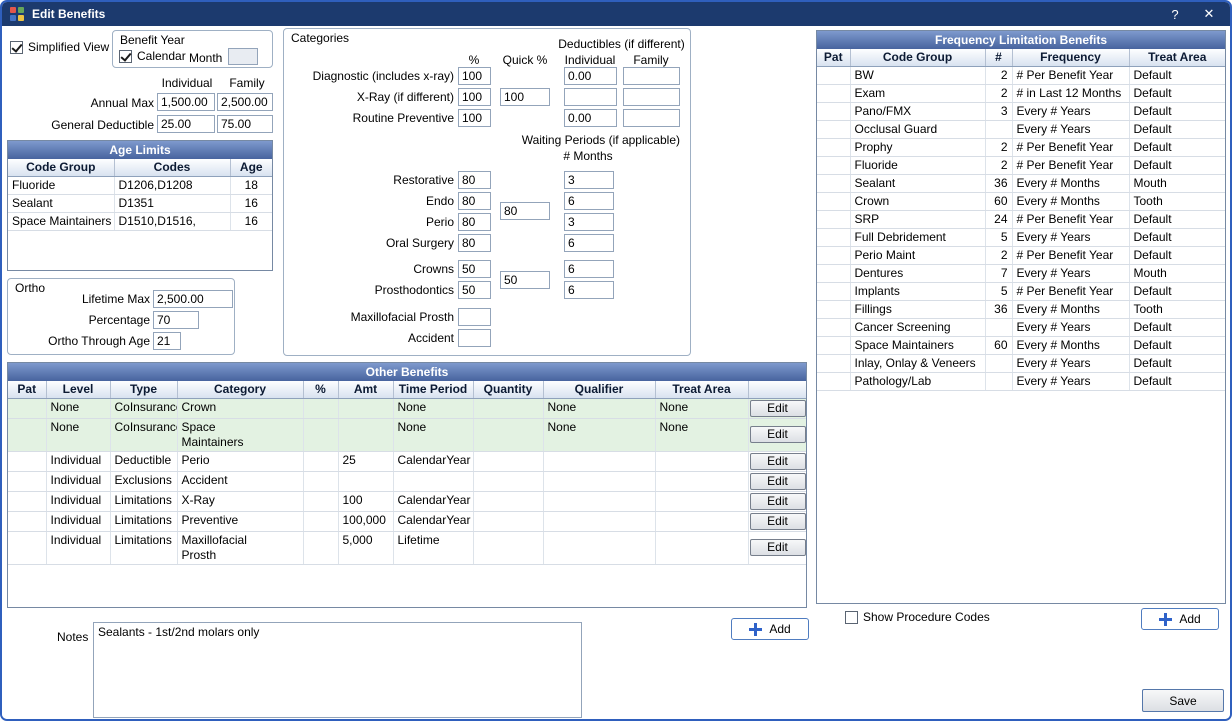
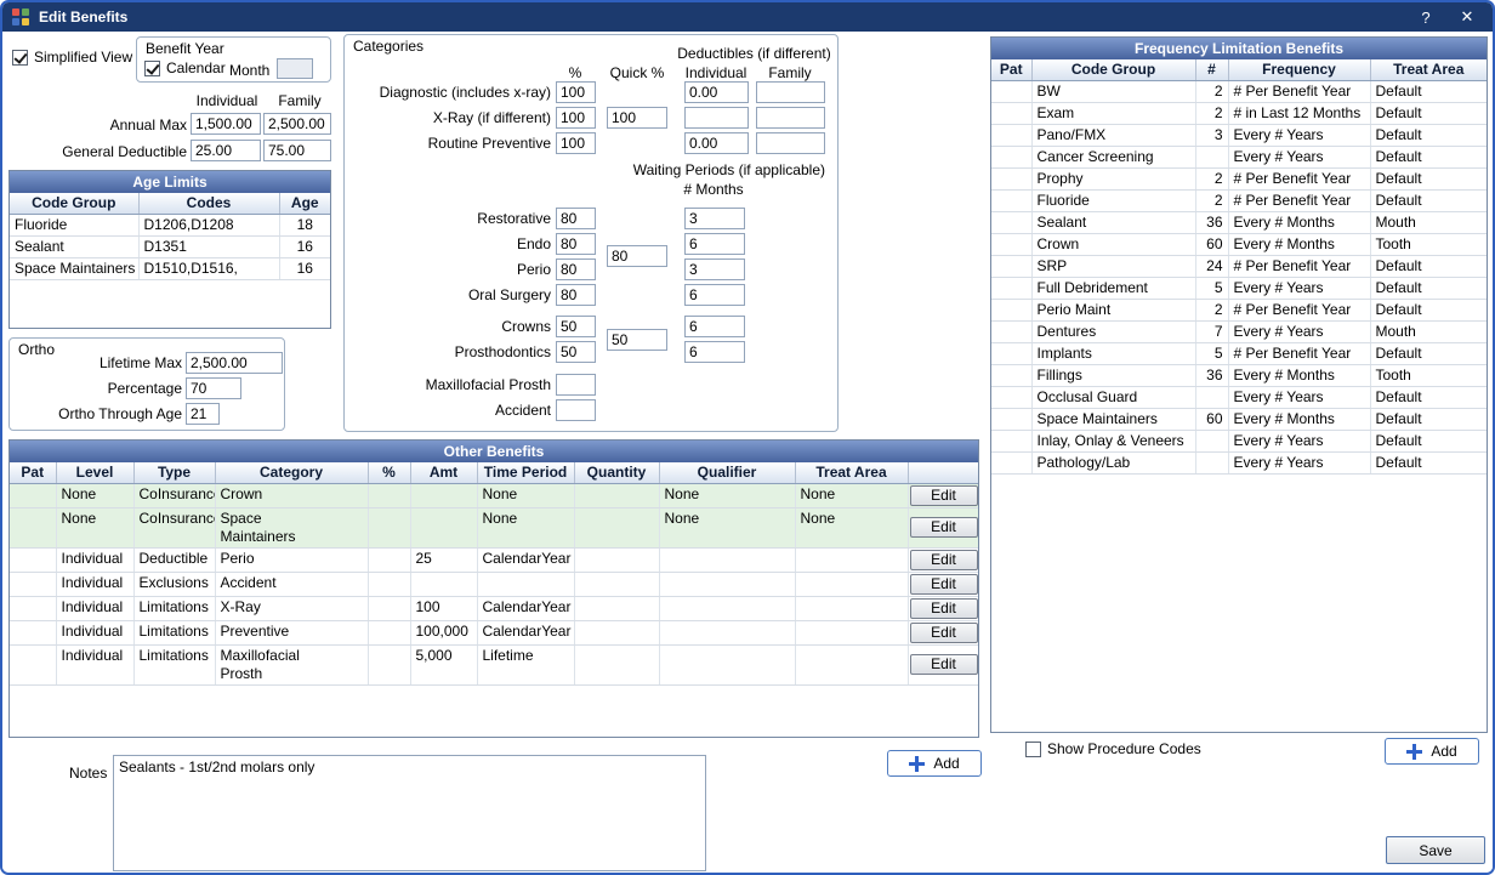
  Edit Benefits
  ?
  ✕
  Simplified View
  Benefit Year
  Calendar
  Month
  Individual
  Family
  Annual Max
  1,500.00
  2,500.00
  General Deductible
  25.00
  75.00
  Age Limits
  Code Group	Codes	Age
  Fluoride	D1206,D1208	18
  Sealant	D1351	16
  Space Maintainers	D1510,D1516,	16
  Ortho
  Lifetime Max
  2,500.00
  Percentage
  70
  Ortho Through Age
  21
  Categories
  Deductibles (if different)
  %
  Quick %
  Individual
  Family
  Diagnostic (includes x-ray)
  100
  0.00
  X-Ray (if different)
  100
  100
  Routine Preventive
  100
  0.00
  Waiting Periods (if applicable)
  # Months
  Restorative
  80
  3
  Endo
  80
  6
  80
  Perio
  80
  3
  Oral Surgery
  80
  6
  Crowns
  50
  6
  50
  Prosthodontics
  50
  6
  Maxillofacial Prosth
  Accident
  Other Benefits
  Pat	Level	Type	Category	%	Amt	Time Period	Quantity	Qualifier	Treat Area
  	None	CoInsuranc	Crown			None		None	None	Edit
  	None	CoInsuranc	Space Maintainers			None		None	None	Edit
  	Individual	Deductible	Perio		25	CalendarYear				Edit
  	Individual	Exclusions	Accident							Edit
  	Individual	Limitations	X-Ray		100	CalendarYear				Edit
  	Individual	Limitations	Preventive		100,000	CalendarYear				Edit
  	Individual	Limitations	Maxillofacial Prosth		5,000	Lifetime				Edit
  Notes
  Sealants - 1st/2nd molars only
  Add
  Frequency Limitation Benefits
  Pat	Code Group	#	Frequency	Treat Area
  	BW	2	# Per Benefit Year	Default
  	Exam	2	# in Last 12 Months	Default
  	Pano/FMX	3	Every # Years	Default
- 	Occlusal Guard		Every # Years	Default
+ 	Cancer Screening		Every # Years	Default
  	Prophy	2	# Per Benefit Year	Default
  	Fluoride	2	# Per Benefit Year	Default
  	Sealant	36	Every # Months	Mouth
  	Crown	60	Every # Months	Tooth
  	SRP	24	# Per Benefit Year	Default
  	Full Debridement	5	Every # Years	Default
  	Perio Maint	2	# Per Benefit Year	Default
  	Dentures	7	Every # Years	Mouth
  	Implants	5	# Per Benefit Year	Default
  	Fillings	36	Every # Months	Tooth
- 	Cancer Screening		Every # Years	Default
+ 	Occlusal Guard		Every # Years	Default
  	Space Maintainers	60	Every # Months	Default
  	Inlay, Onlay & Veneers		Every # Years	Default
  	Pathology/Lab		Every # Years	Default
  Show Procedure Codes
  Add
  Save
